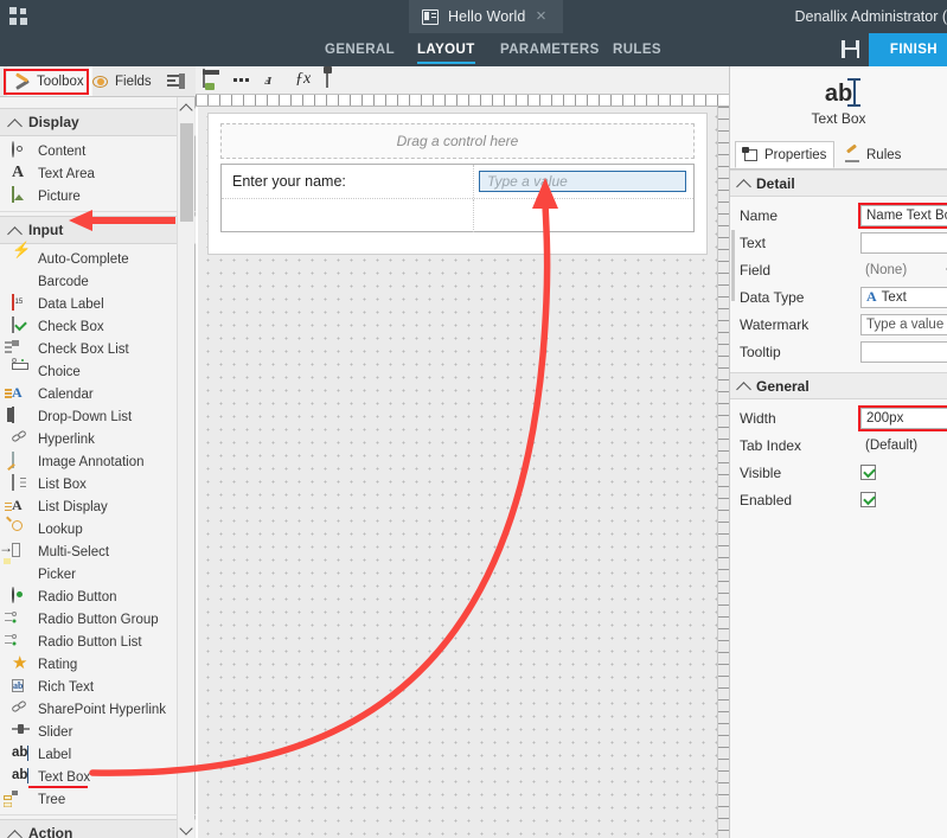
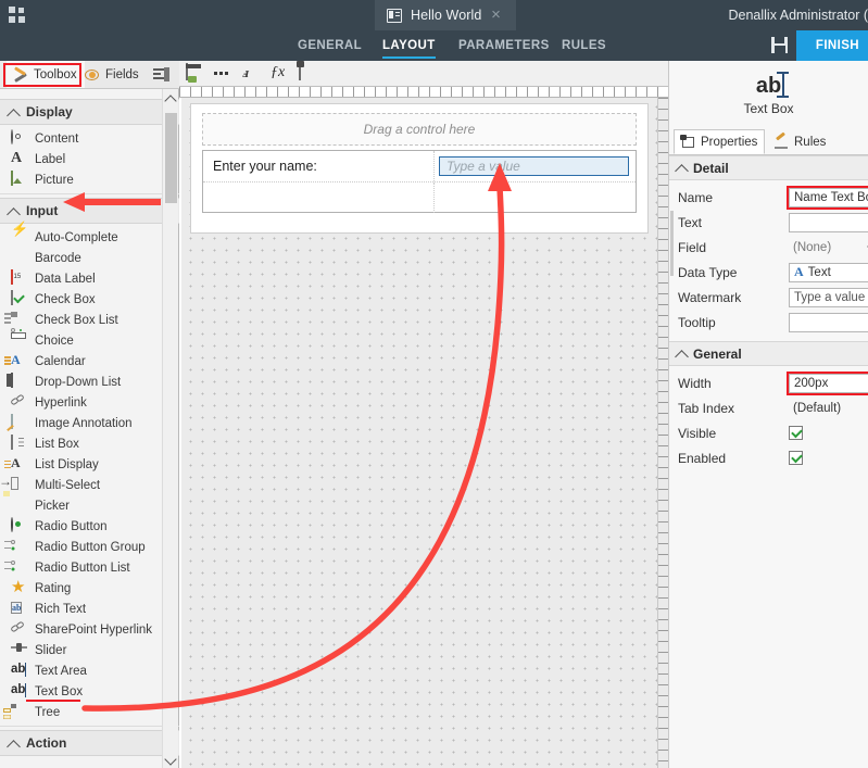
  Hello World
  ×
  Denallix Administrator (
  GENERAL
  LAYOUT
  PARAMETERS
  RULES
  FINISH
  Toolbox
  Fields
  Display
  Content
  A
- Text Area
+ Label
  Picture
  Input
  Auto-Complete
  Barcode
  Data Label
  Check Box
  Check Box List
  Choice
  Calendar
  Drop-Down List
  Hyperlink
  Image Annotation
  List Box
  List Display
- Lookup
  Multi-Select
  Picker
  Radio Button
  Radio Button Group
  Radio Button List
  ★
  Rating
  ab
  Rich Text
  SharePoint Hyperlink
  Slider
  ab
- Label
+ Text Area
  ab
  Text Box
  Tree
  Action
  ⅎ
  ƒx
  Drag a control here
  Enter your name:
  Type a vlue
  ab
  Text Box
  Properties
  Rules
  Detail
  Name
  Name Text B
  Text
  Field
  (None)
  Data Type
  A
  Text
  Watermark
  Type a value
  Tooltip
  General
  Width
  200px
  Tab Index
  (Default)
  Visible
  Enabled
